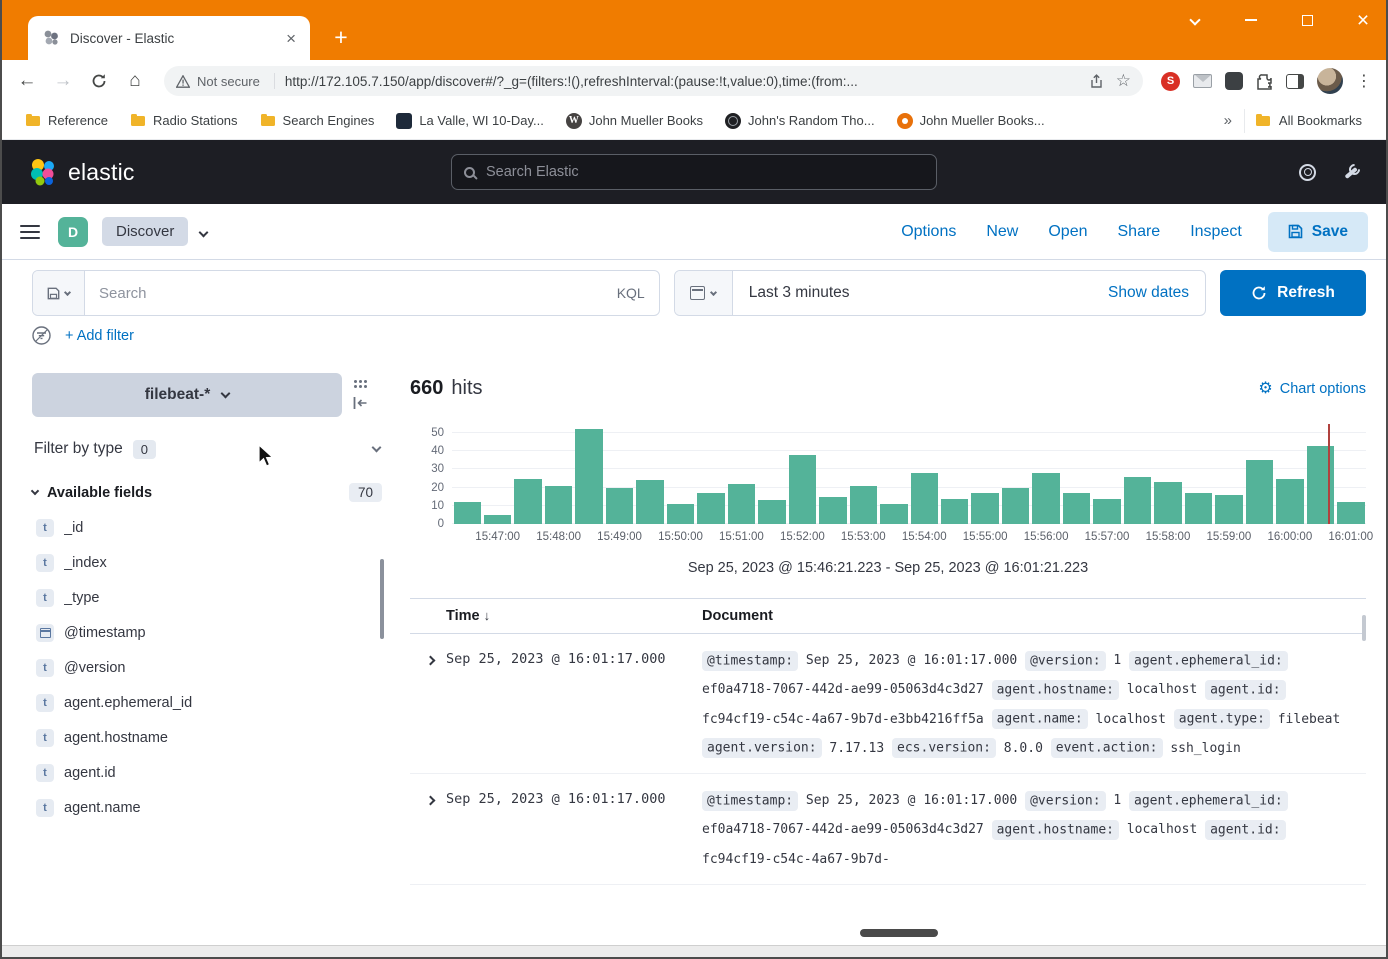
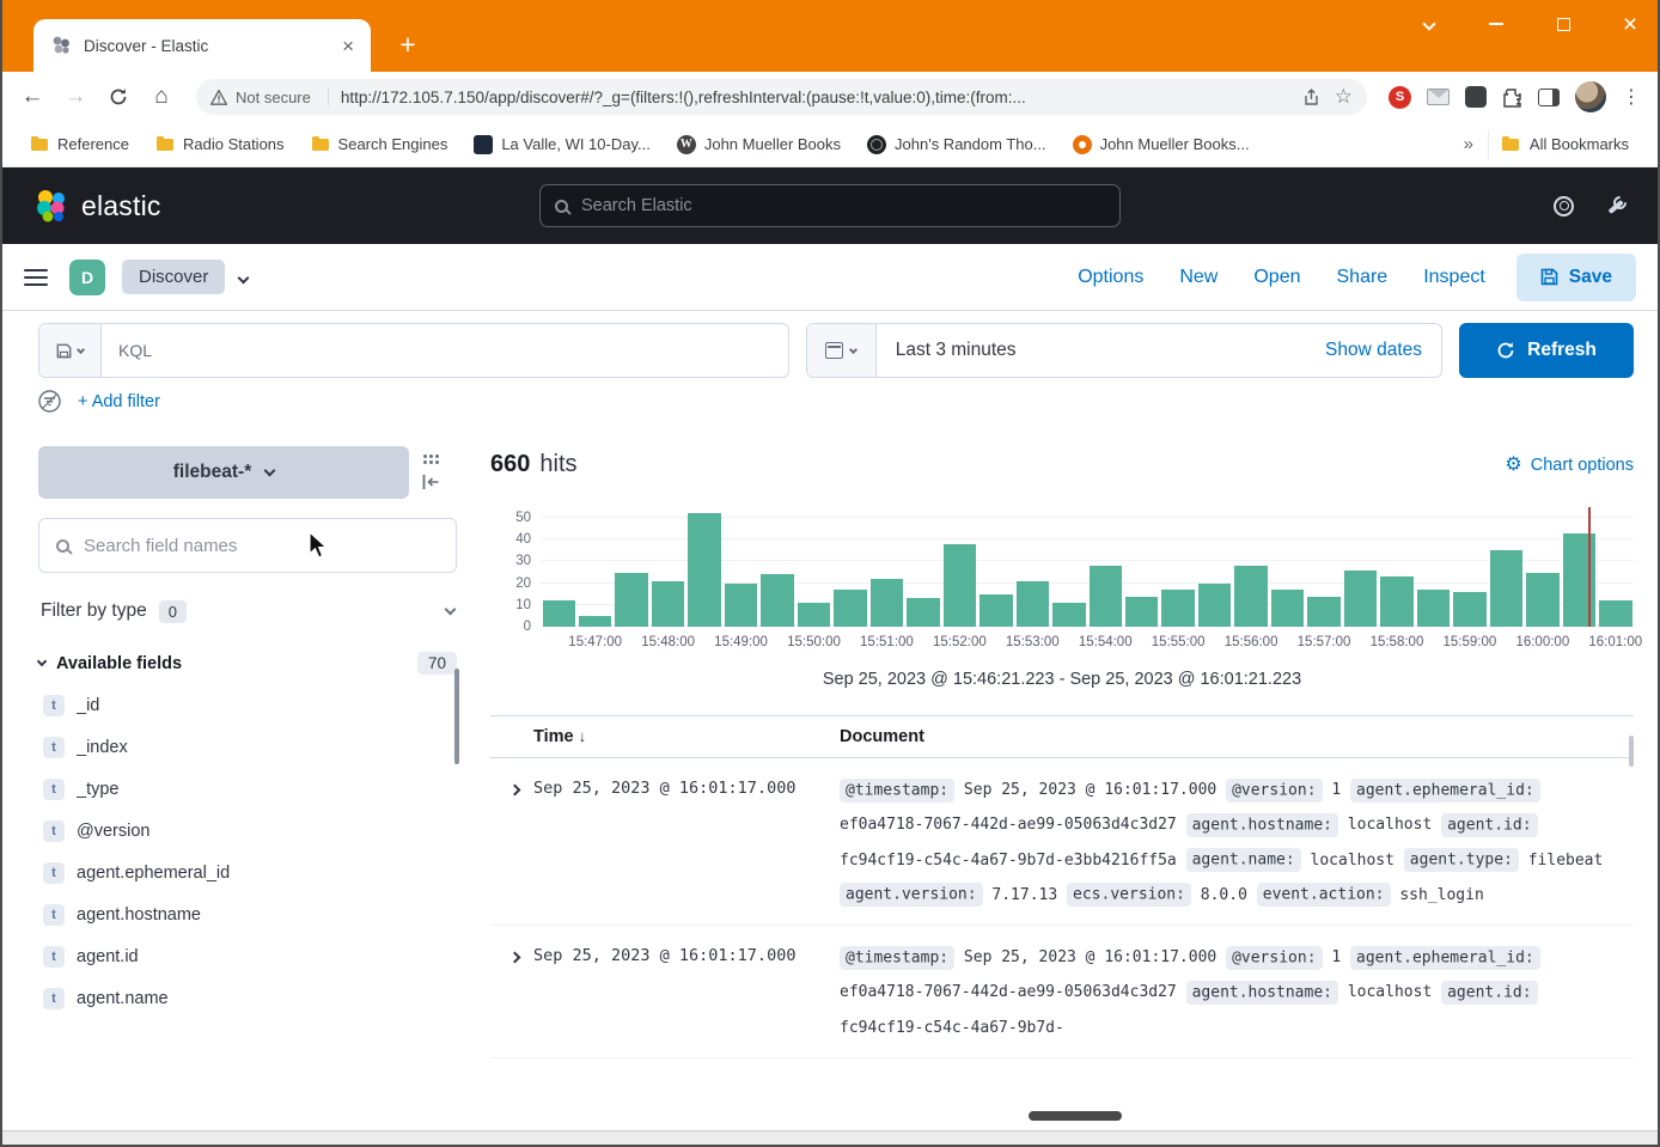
  Discover - Elastic
  ×
  +
  ×
  ←
  →
  ⌂
  Not secure
  http://172.105.7.150/app/discover#/?_g=(filters:!(),refreshInterval:(pause:!t,value:0),time:(from:...
  ☆
  S
  ⋮
  Reference
  Radio Stations
  Search Engines
  La Valle, WI 10-Day...
  W
  John Mueller Books
  John's Random Tho...
  John Mueller Books...
  »
  All Bookmarks
  elastic
  Search Elastic
  D
  Discover
  Options
  New
  Open
  Share
  Inspect
  Save
- Search
  KQL
  Last 3 minutes
  Show dates
  Refresh
  + Add filter
  filebeat-*
+ Search field names
  Filter by type
  0
  Available fields
  70
  t
  _id
  t
  _index
  t
  _type
- @timestamp
  t
  @version
  t
  agent.ephemeral_id
  t
  agent.hostname
  t
  agent.id
  t
  agent.name
  660
  hits
  ⚙
  Chart options
  0
  10
  20
  30
  40
  50
  15:47:00
  15:48:00
  15:49:00
  15:50:00
  15:51:00
  15:52:00
  15:53:00
  15:54:00
  15:55:00
  15:56:00
  15:57:00
  15:58:00
  15:59:00
  16:00:00
  16:01:00
  Sep 25, 2023 @ 15:46:21.223 - Sep 25, 2023 @ 16:01:21.223
  Time ↓
  Document
  Sep 25, 2023 @ 16:01:17.000
  @timestamp: Sep 25, 2023 @ 16:01:17.000 @version: 1 agent.ephemeral_id: ef0a4718-7067-442d-ae99-05063d4c3d27 agent.hostname: localhost agent.id: fc94cf19-c54c-4a67-9b7d-e3bb4216ff5a agent.name: localhost agent.type: filebeat agent.version: 7.17.13 ecs.version: 8.0.0 event.action: ssh_login
  Sep 25, 2023 @ 16:01:17.000
  @timestamp: Sep 25, 2023 @ 16:01:17.000 @version: 1 agent.ephemeral_id: ef0a4718-7067-442d-ae99-05063d4c3d27 agent.hostname: localhost agent.id: fc94cf19-c54c-4a67-9b7d-
